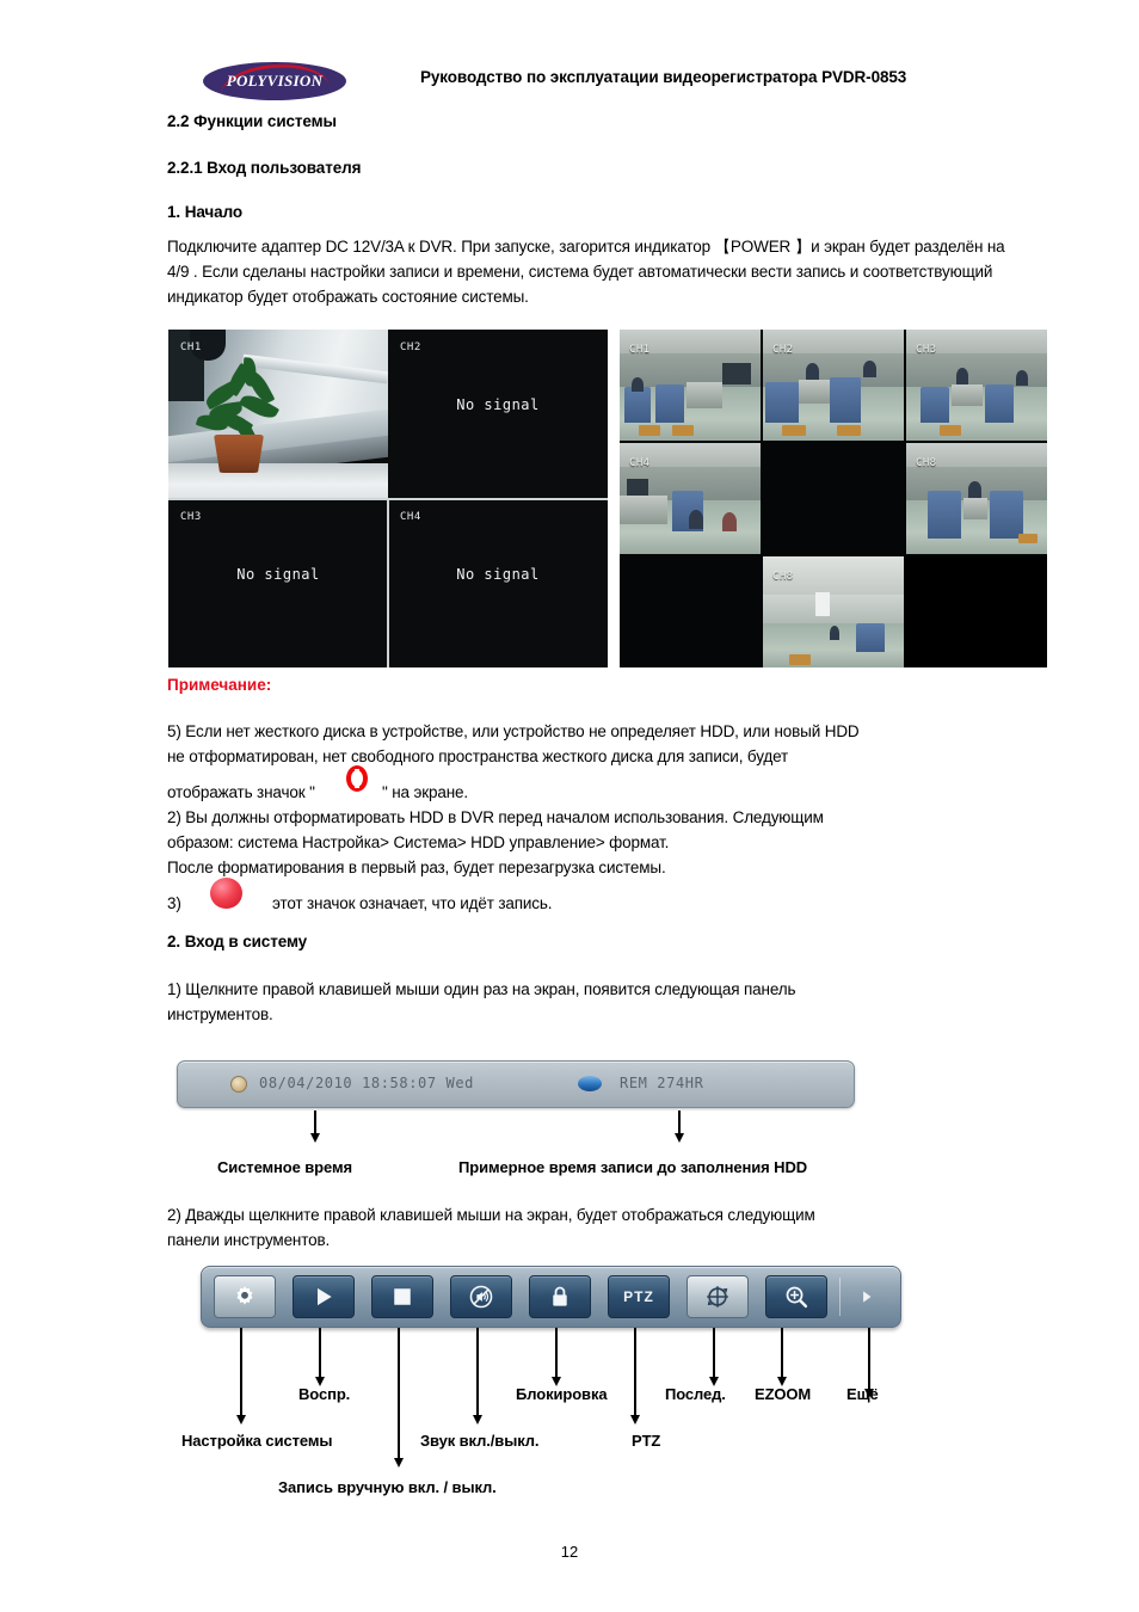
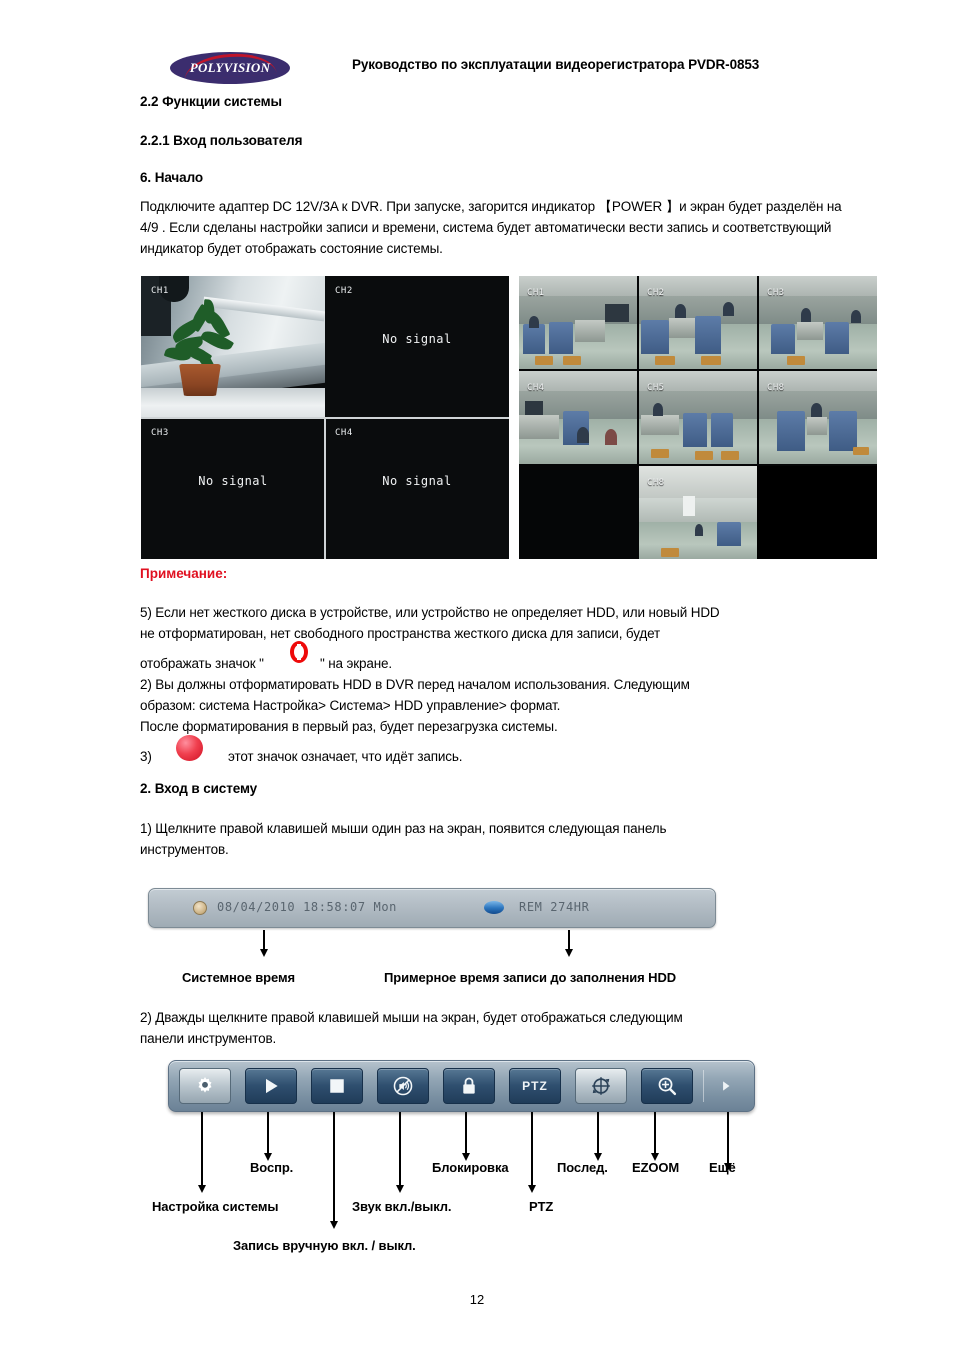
  POLYVISION
  Руководство по эксплуатации видеорегистратора PVDR-0853
  2.2 Функции системы
  2.2.1 Вход пользователя
- 1. Начало
+ 6. Начало
  Подключите адаптер DC 12V/3A к DVR. При запуске, загорится индикатор 【POWER 】и экран будет разделён на 4/9 . Если сделаны настройки записи и времени, система будет автоматически вести запись и соответствующий индикатор будет отображать состояние системы.
  CH1
  CH2
  No signal
  CH3
  No signal
  CH4
  No signal
  CH1
  CH2
  CH3
  CH4
+ CH5
  CH8
  CH8
  Примечание:
  5) Если нет жесткого диска в устройстве, или устройство не определяет HDD, или новый HDD
  не отформатирован, нет свободного пространства жесткого диска для записи, будет
  отображать значок "
  " на экране.
  2) Вы должны отформатировать HDD в DVR перед началом использования. Следующим
  образом: система Настройка> Система> HDD управление> формат.
  После форматирования в первый раз, будет перезагрузка системы.
  3)
  этот значок означает, что идёт запись.
  2. Вход в систему
  1) Щелкните правой клавишей мыши один раз на экран, появится следующая панель
  инструментов.
- 08/04/2010 18:58:07 Wed
+ 08/04/2010 18:58:07 Mon
  REM 274HR
  Системное время
  Примерное время записи до заполнения HDD
  2) Дважды щелкните правой клавишей мыши на экран, будет отображаться следующим
  панели инструментов.
  PTZ
  Воспр.
  Блокировка
  Послед.
  EZOOM
  Ещё
  Настройка системы
  Звук вкл./выкл.
  PTZ
  Запись вручную вкл. / выкл.
  12
